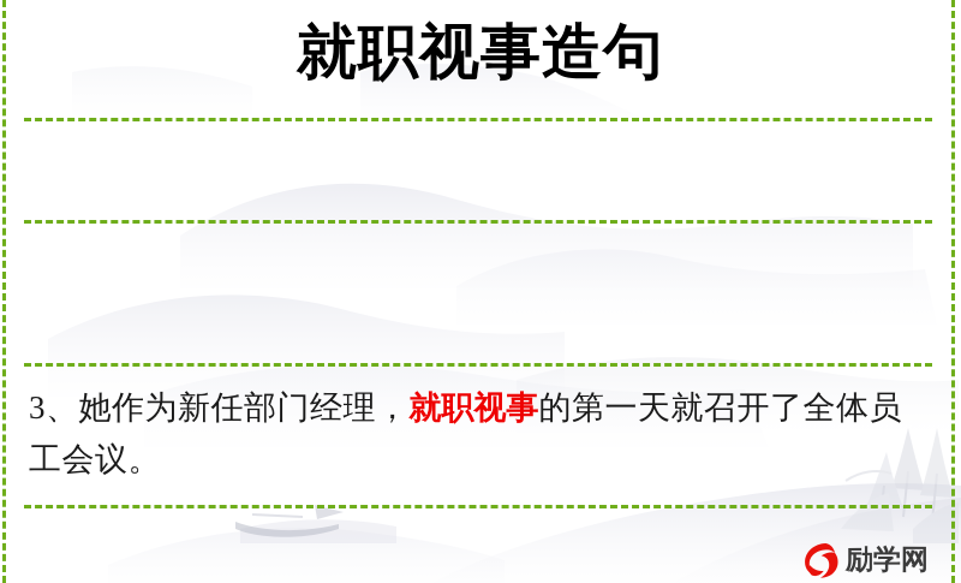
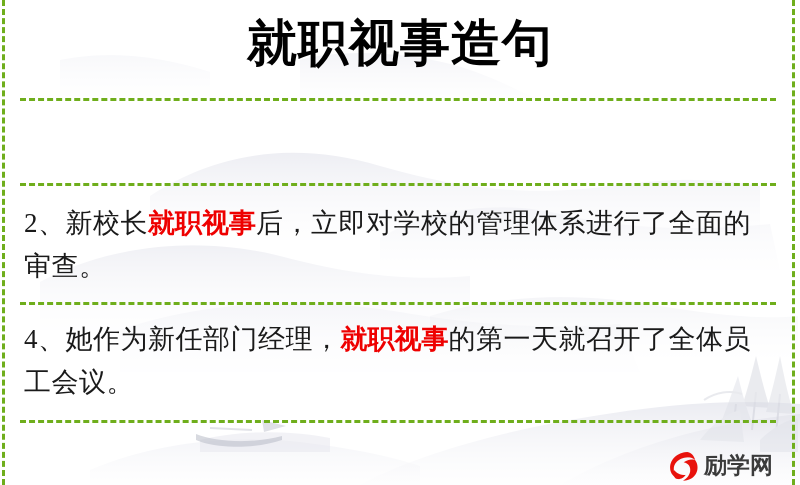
  就职视事造句
+ 2、新校长就职视事后，立即对学校的管理体系进行了全面的审查。
- 3、她作为新任部门经理，就职视事的第一天就召开了全体员工会议。
+ 4、她作为新任部门经理，就职视事的第一天就召开了全体员工会议。
  励学网
